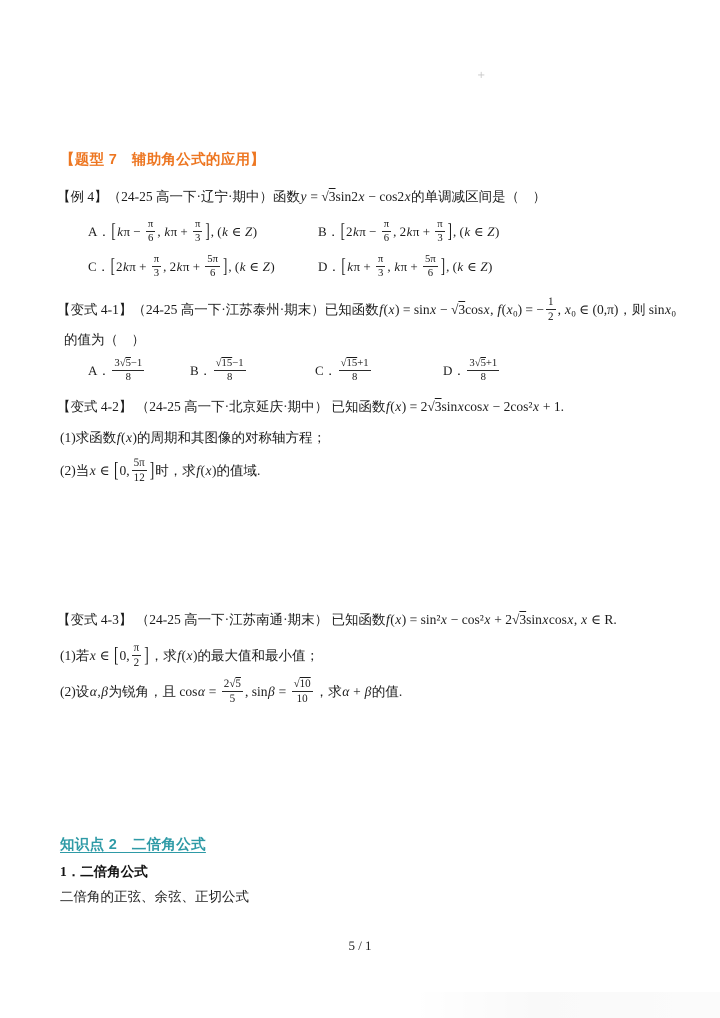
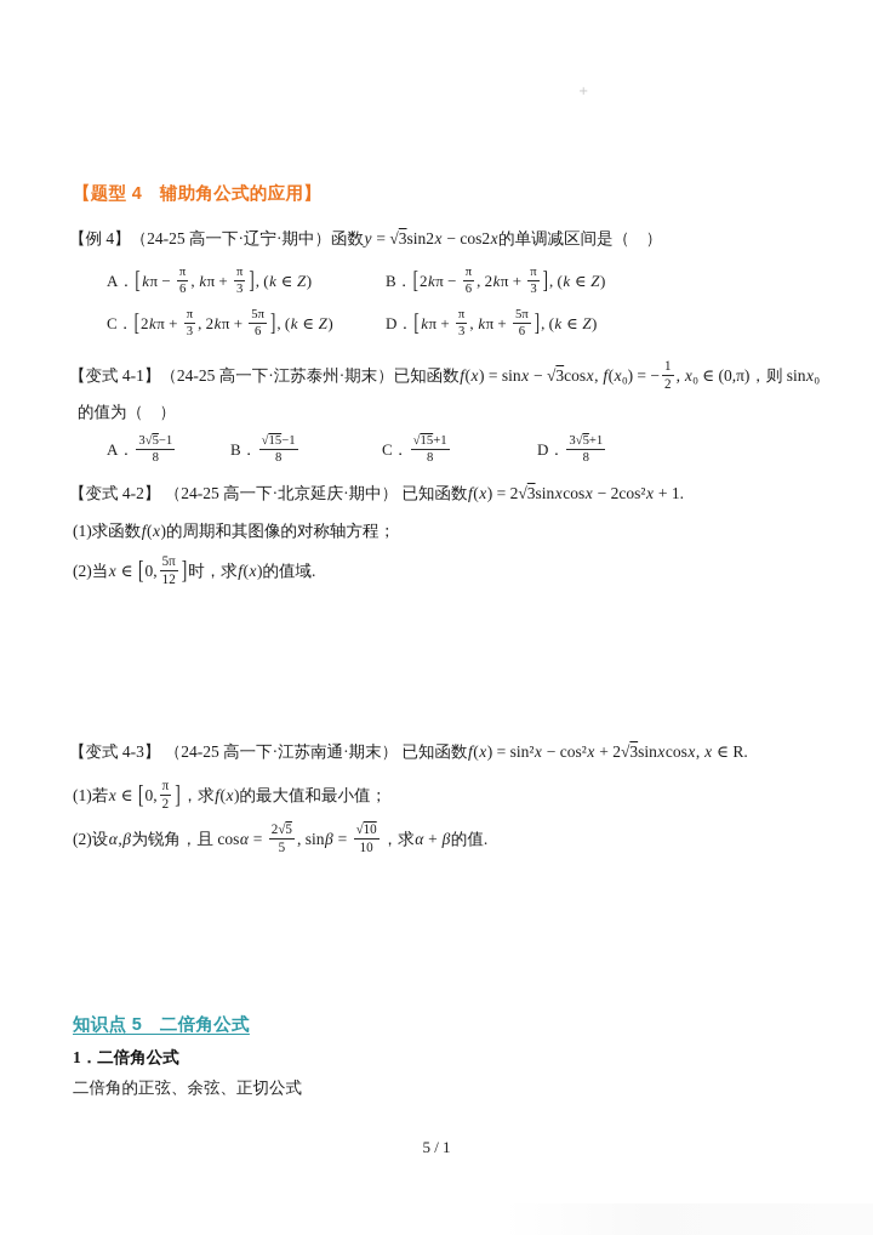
  +
- 【题型 7 辅助角公式的应用】
+ 【题型 4 辅助角公式的应用】
  【例 4】（24-25 高一下·辽宁·期中）函数y = √3sin2x − cos2x的单调减区间是（ ）
  A．[kπ −
  π
  6
  , kπ +
  π
  3
  ], (k ∈ Z)
  B．[2kπ −
  π
  6
  , 2kπ +
  π
  3
  ], (k ∈ Z)
  C．[2kπ +
  π
  3
  , 2kπ +
  5π
  6
  ], (k ∈ Z)
  D．[kπ +
  π
  3
  , kπ +
  5π
  6
  ], (k ∈ Z)
  【变式 4-1】（24-25 高一下·江苏泰州·期末）已知函数f(x) = sinx − √3cosx, f(x0) = −
  1
  2
  , x0 ∈ (0,π)，则 sinx0
  的值为（ ）
  A．
  3√5−1
  8
  B．
  √15−1
  8
  C．
  √15+1
  8
  D．
  3√5+1
  8
  【变式 4-2】 （24-25 高一下·北京延庆·期中） 已知函数f(x) = 2√3sinxcosx − 2cos²x + 1.
  (1)求函数f(x)的周期和其图像的对称轴方程；
  (2)当x ∈ [0,
  5π
  12
  ]时，求f(x)的值域.
  【变式 4-3】 （24-25 高一下·江苏南通·期末） 已知函数f(x) = sin²x − cos²x + 2√3sinxcosx, x ∈ R.
  (1)若x ∈ [0,
  π
  2
  ]，求f(x)的最大值和最小值；
  (2)设α,β为锐角，且 cosα =
  2√5
  5
  , sinβ =
  √10
  10
  ，求α + β的值.
- 知识点 2 二倍角公式
+ 知识点 5 二倍角公式
  1．二倍角公式
  二倍角的正弦、余弦、正切公式
  5 / 1
